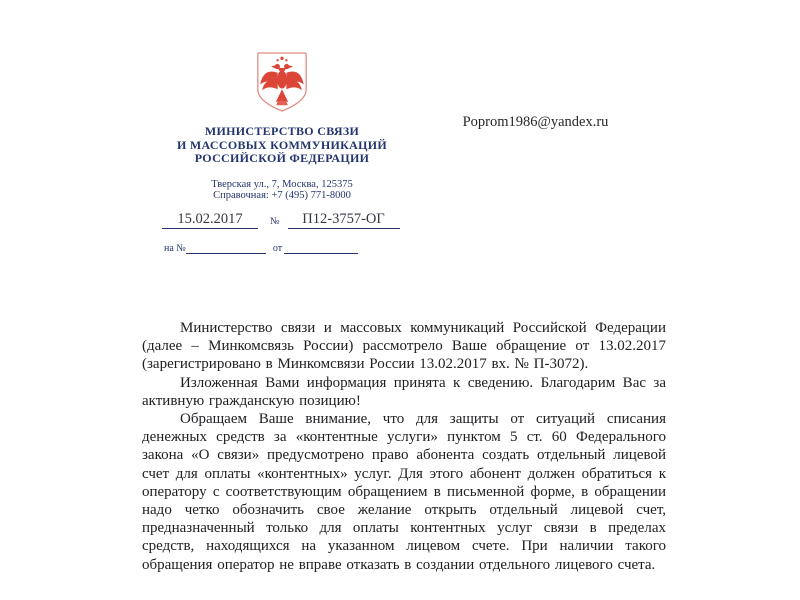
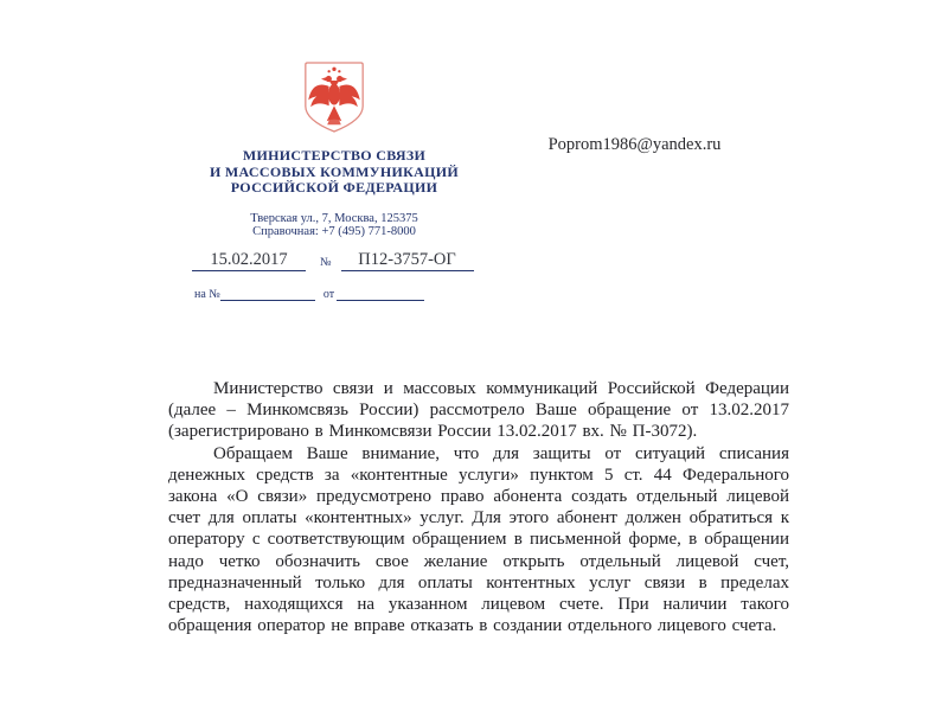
  МИНИСТЕРСТВО СВЯЗИ
  И МАССОВЫХ КОММУНИКАЦИЙ
  РОССИЙСКОЙ ФЕДЕРАЦИИ
  Тверская ул., 7, Москва, 125375
  Справочная: +7 (495) 771-8000
  15.02.2017
  №
  П12-3757-ОГ
  на №
  от
  Poprom1986@yandex.ru
  Министерство связи и массовых коммуникаций Российской Федерации (далее – Минкомсвязь России) рассмотрело Ваше обращение от 13.02.2017 (зарегистрировано в Минкомсвязи России 13.02.2017 вх. № П-3072).
- Изложенная Вами информация принята к сведению. Благодарим Вас за активную гражданскую позицию!
- Обращаем Ваше внимание, что для защиты от ситуаций списания денежных средств за «контентные услуги» пунктом 5 ст. 60 Федерального закона «О связи» предусмотрено право абонента создать отдельный лицевой счет для оплаты «контентных» услуг. Для этого абонент должен обратиться к оператору с соответствующим обращением в письменной форме, в обращении надо четко обозначить свое желание открыть отдельный лицевой счет, предназначенный только для оплаты контентных услуг связи в пределах средств, находящихся на указанном лицевом счете. При наличии такого обращения оператор не вправе отказать в создании отдельного лицевого счета.
+ Обращаем Ваше внимание, что для защиты от ситуаций списания денежных средств за «контентные услуги» пунктом 5 ст. 44 Федерального закона «О связи» предусмотрено право абонента создать отдельный лицевой счет для оплаты «контентных» услуг. Для этого абонент должен обратиться к оператору с соответствующим обращением в письменной форме, в обращении надо четко обозначить свое желание открыть отдельный лицевой счет, предназначенный только для оплаты контентных услуг связи в пределах средств, находящихся на указанном лицевом счете. При наличии такого обращения оператор не вправе отказать в создании отдельного лицевого счета.
